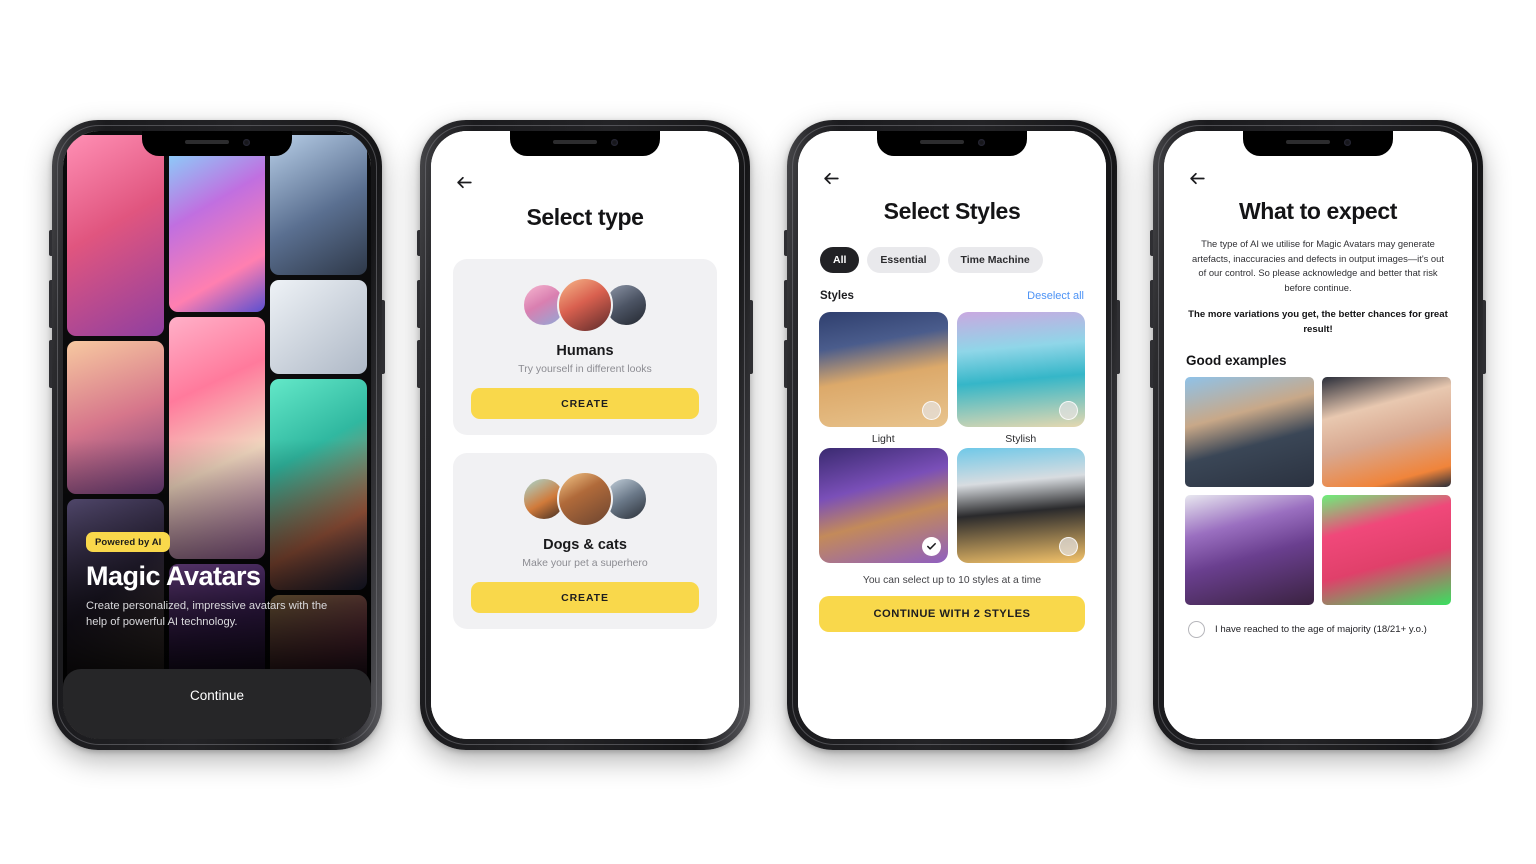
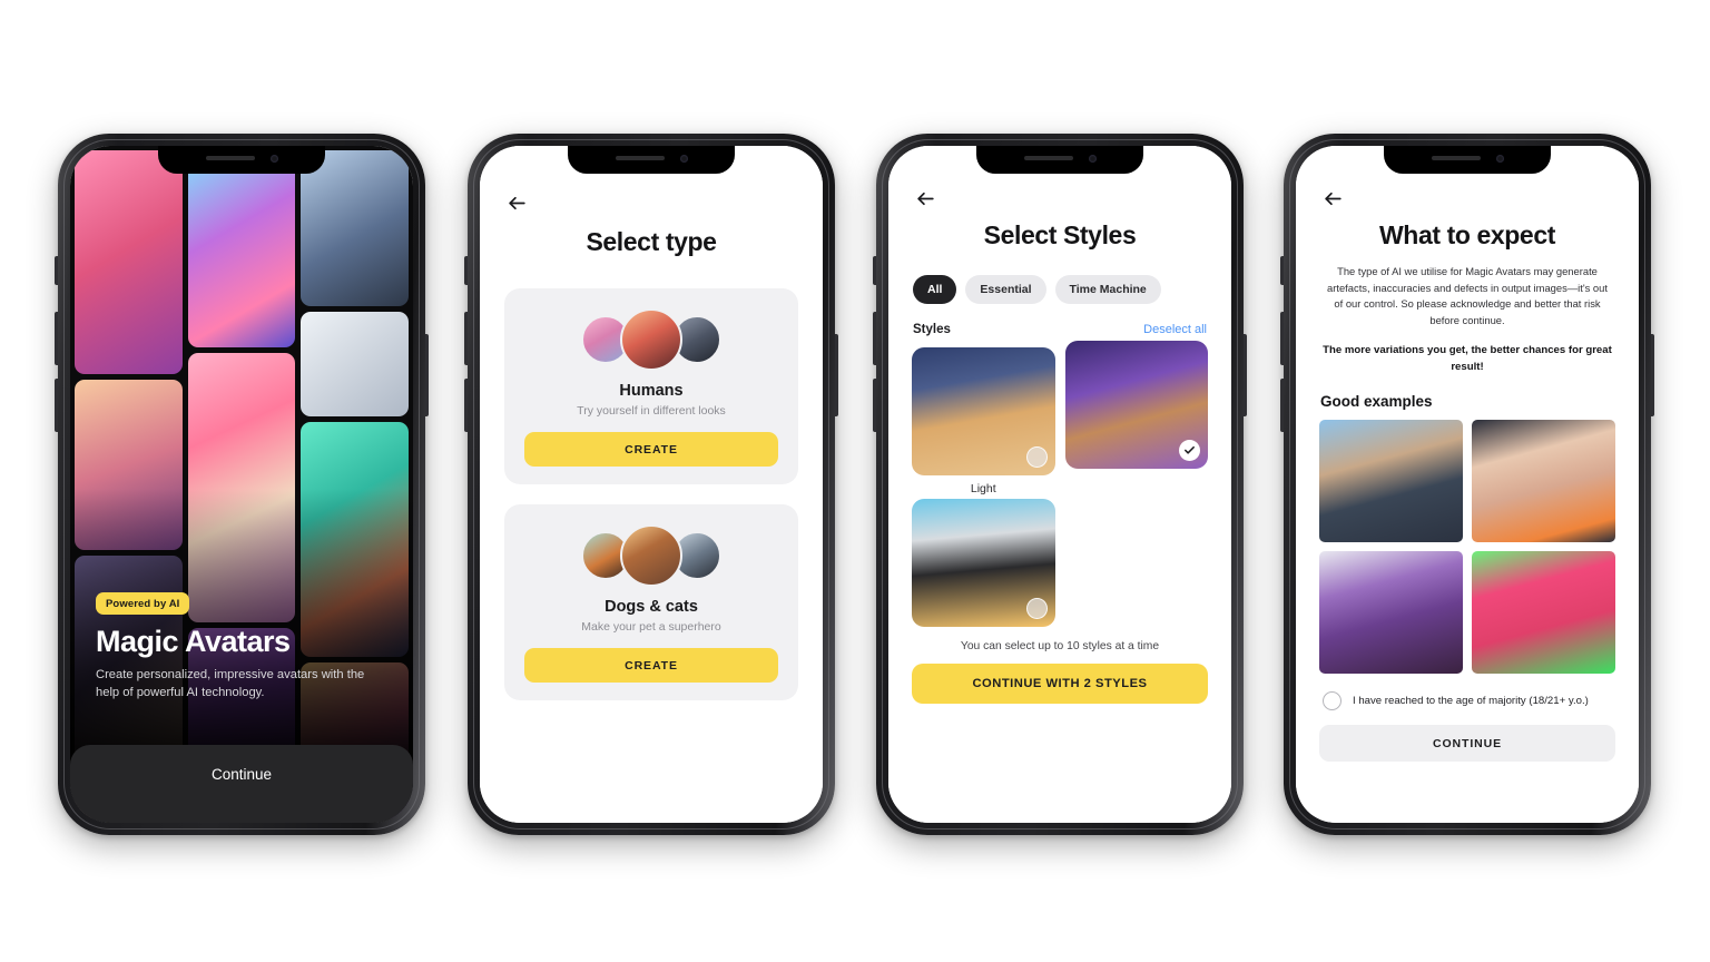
  Powered by AI
  Magic Avatars
  Create personalized, impressive avatars with the help of powerful AI technology.
  Continue
  Select type
  Humans
  Try yourself in different looks
  CREATE
  Dogs & cats
  Make your pet a superhero
  CREATE
  Select Styles
  All
  Essential
  Time Machine
  Styles
  Deselect all
  Light
- Stylish
  You can select up to 10 styles at a time
  CONTINUE WITH 2 STYLES
  What to expect
  The type of AI we utilise for Magic Avatars may generate artefacts, inaccuracies and defects in output images—it's out of our control. So please acknowledge and better that risk before continue.
  The more variations you get, the better chances for great result!
  Good examples
  I have reached to the age of majority (18/21+ y.o.)
+ CONTINUE
